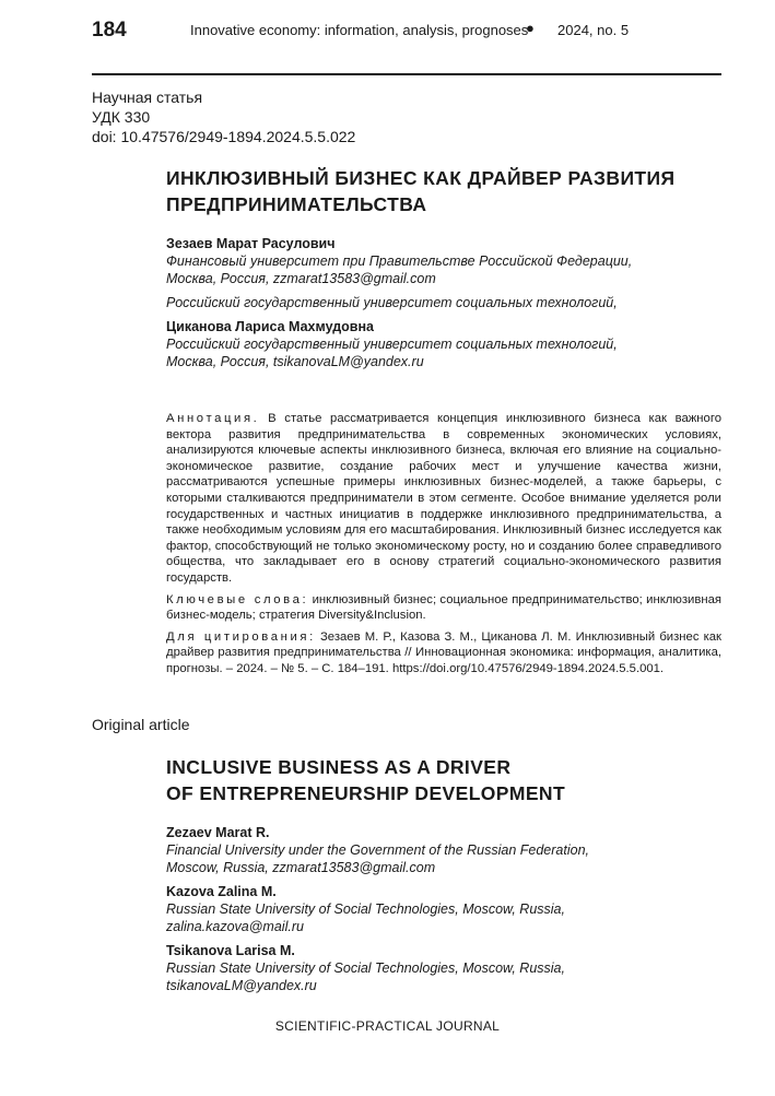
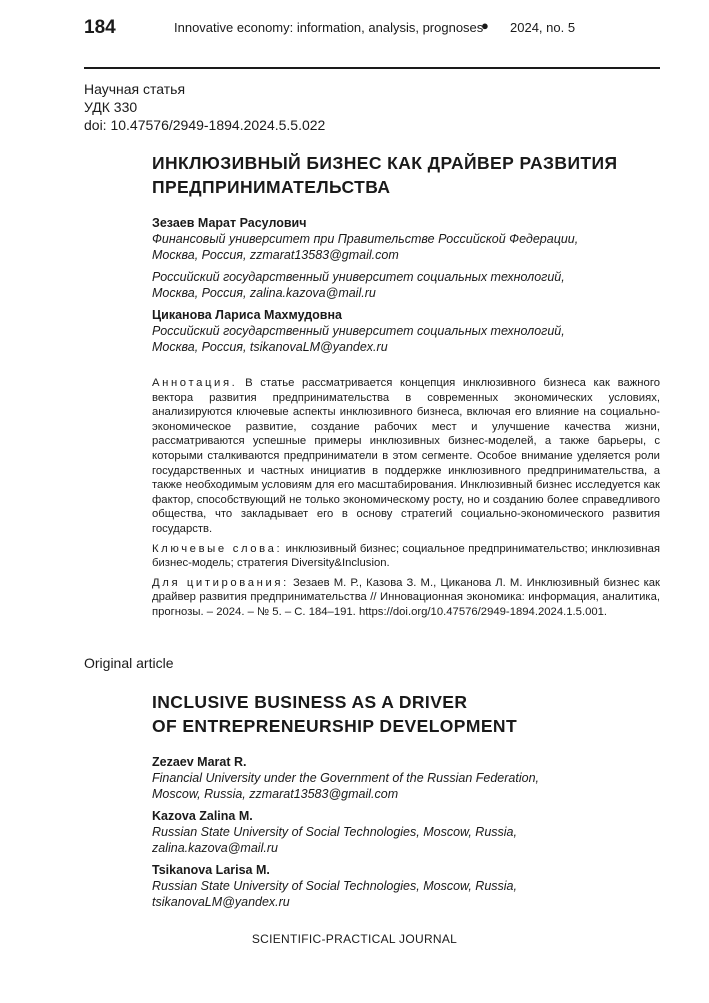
  184
  Innovative economy: information, analysis, prognoses
  ●
  2024, no. 5
  Научная статья
  УДК 330
  doi: 10.47576/2949-1894.2024.5.5.022
  ИНКЛЮЗИВНЫЙ БИЗНЕС КАК ДРАЙВЕР РАЗВИТИЯ
  ПРЕДПРИНИМАТЕЛЬСТВА
  Зезаев Марат Расулович
  Финансовый университет при Правительстве Российской Федерации,
  Москва, Россия, zzmarat13583@gmail.com
  Российский государственный университет социальных технологий,
+ Москва, Россия, zalina.kazova@mail.ru
  Циканова Лариса Махмудовна
  Российский государственный университет социальных технологий,
  Москва, Россия, tsikanovaLM@yandex.ru
  Аннотация. В статье рассматривается концепция инклюзивного бизнеса как важного вектора развития предпринимательства в современных экономических условиях, анализируются ключевые аспекты инклюзивного бизнеса, включая его влияние на социально-экономическое развитие, создание рабочих мест и улучшение качества жизни, рассматриваются успешные примеры инклюзивных бизнес-моделей, а также барьеры, с которыми сталкиваются предприниматели в этом сегменте. Особое внимание уделяется роли государственных и частных инициатив в поддержке инклюзивного предпринимательства, а также необходимым условиям для его масштабирования. Инклюзивный бизнес исследуется как фактор, способствующий не только экономическому росту, но и созданию более справедливого общества, что закладывает его в основу стратегий социально-экономического развития государств.
  Ключевые слова: инклюзивный бизнес; социальное предпринимательство; инклюзивная бизнес-модель; стратегия Diversity&Inclusion.
- Для цитирования: Зезаев М. Р., Казова З. М., Циканова Л. М. Инклюзивный бизнес как драйвер развития предпринимательства // Инновационная экономика: информация, аналитика, прогнозы. – 2024. – № 5. – С. 184–191. https://doi.org/10.47576/2949-1894.2024.5.5.001.
+ Для цитирования: Зезаев М. Р., Казова З. М., Циканова Л. М. Инклюзивный бизнес как драйвер развития предпринимательства // Инновационная экономика: информация, аналитика, прогнозы. – 2024. – № 5. – С. 184–191. https://doi.org/10.47576/2949-1894.2024.1.5.001.
  Original article
  INCLUSIVE BUSINESS AS A DRIVER
  OF ENTREPRENEURSHIP DEVELOPMENT
  Zezaev Marat R.
  Financial University under the Government of the Russian Federation,
  Moscow, Russia, zzmarat13583@gmail.com
  Kazova Zalina M.
  Russian State University of Social Technologies, Moscow, Russia,
  zalina.kazova@mail.ru
  Tsikanova Larisa M.
  Russian State University of Social Technologies, Moscow, Russia,
  tsikanovaLM@yandex.ru
  SCIENTIFIC-PRACTICAL JOURNAL
